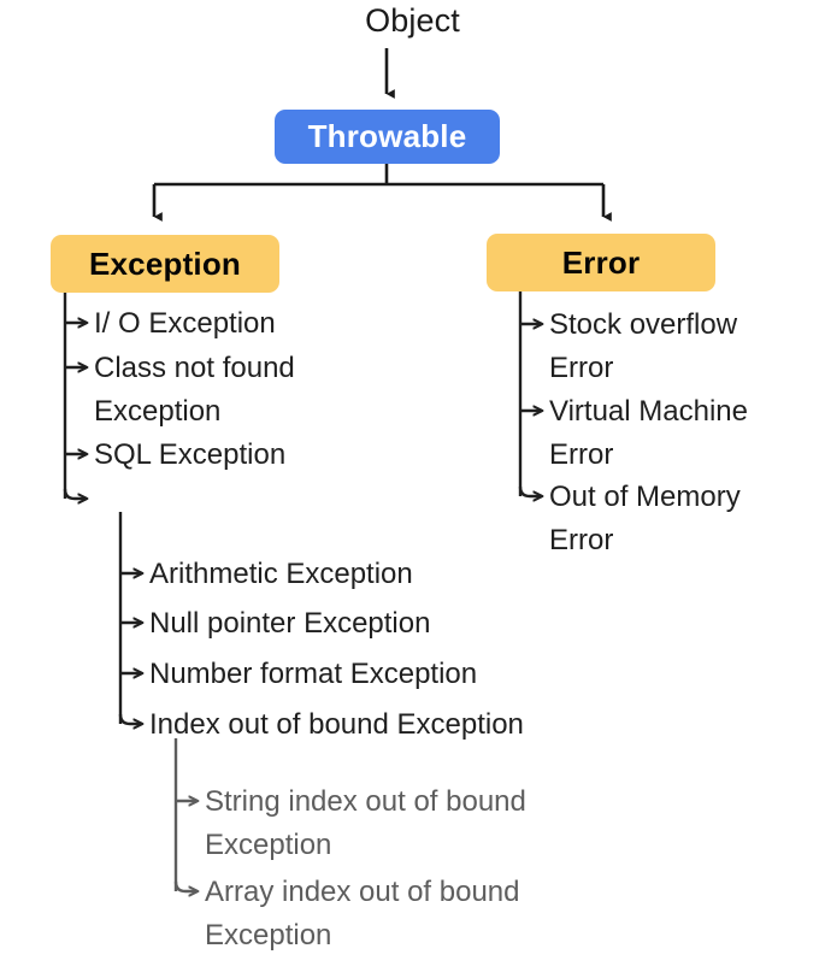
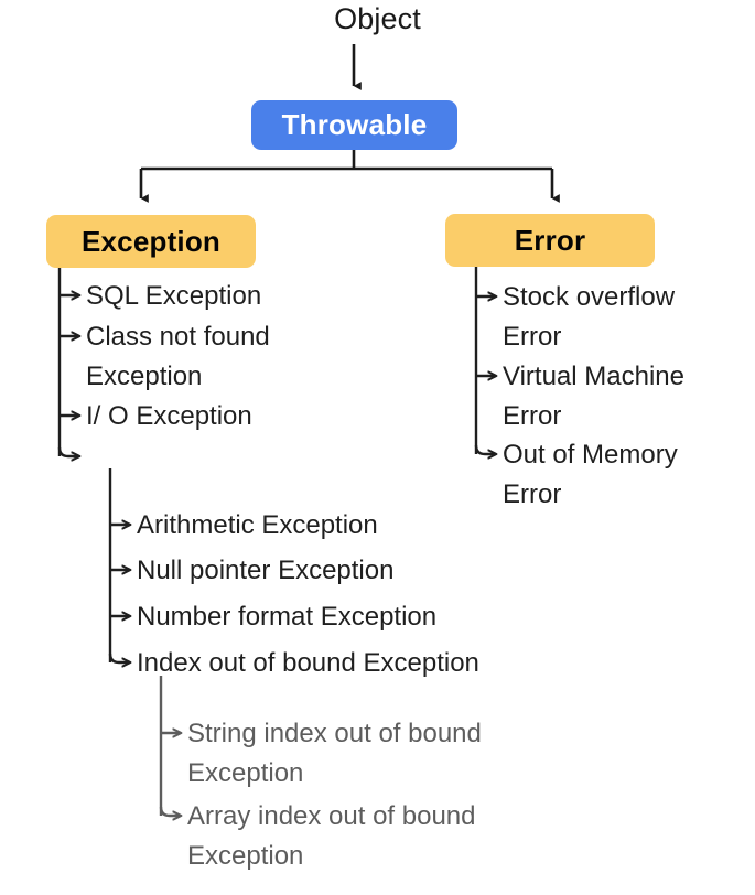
  Object
  Throwable
  Exception
  Error
- I/ O Exception
+ SQL Exception
  Class not found
  Exception
- SQL Exception
+ I/ O Exception
  Stock overflow
  Error
  Virtual Machine
  Error
  Out of Memory
  Error
  Arithmetic Exception
  Null pointer Exception
  Number format Exception
  Index out of bound Exception
  String index out of bound
  Exception
  Array index out of bound
  Exception
